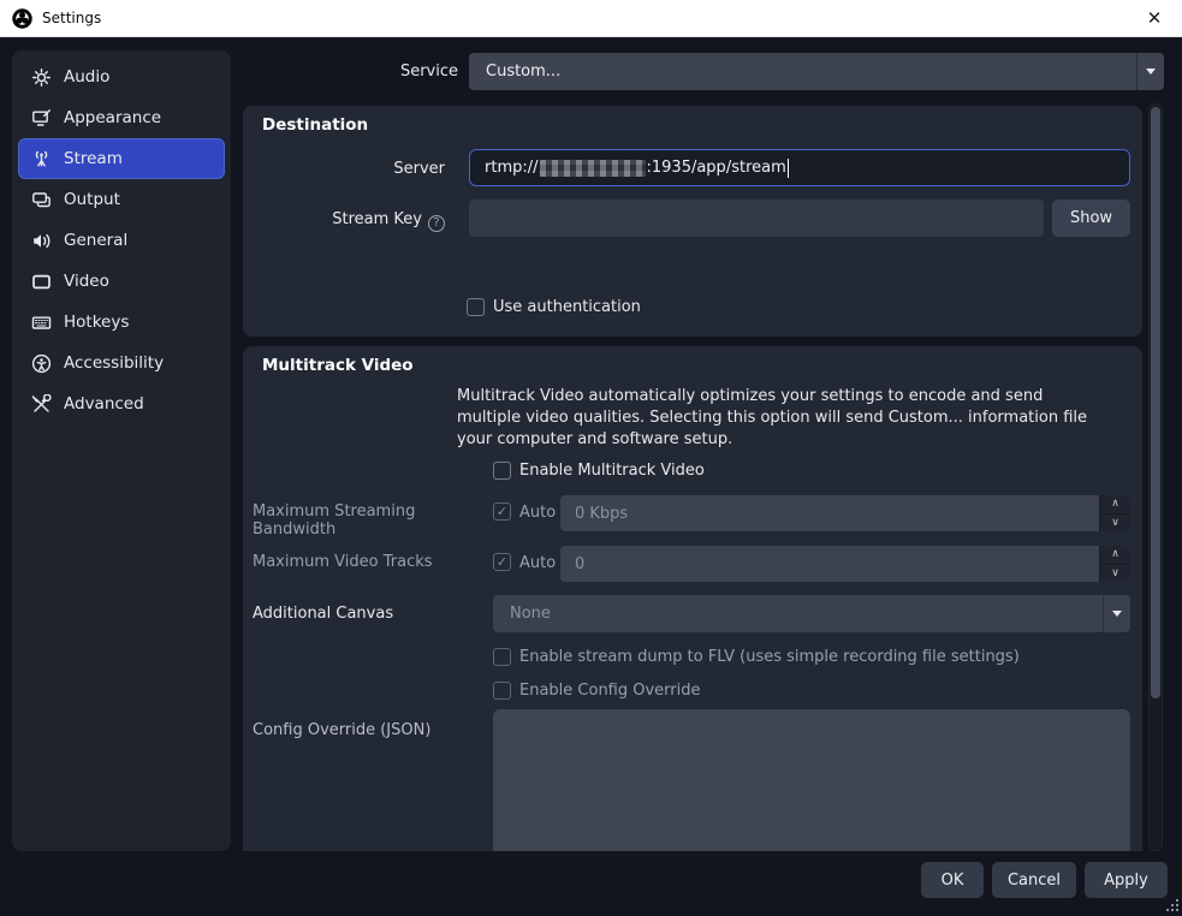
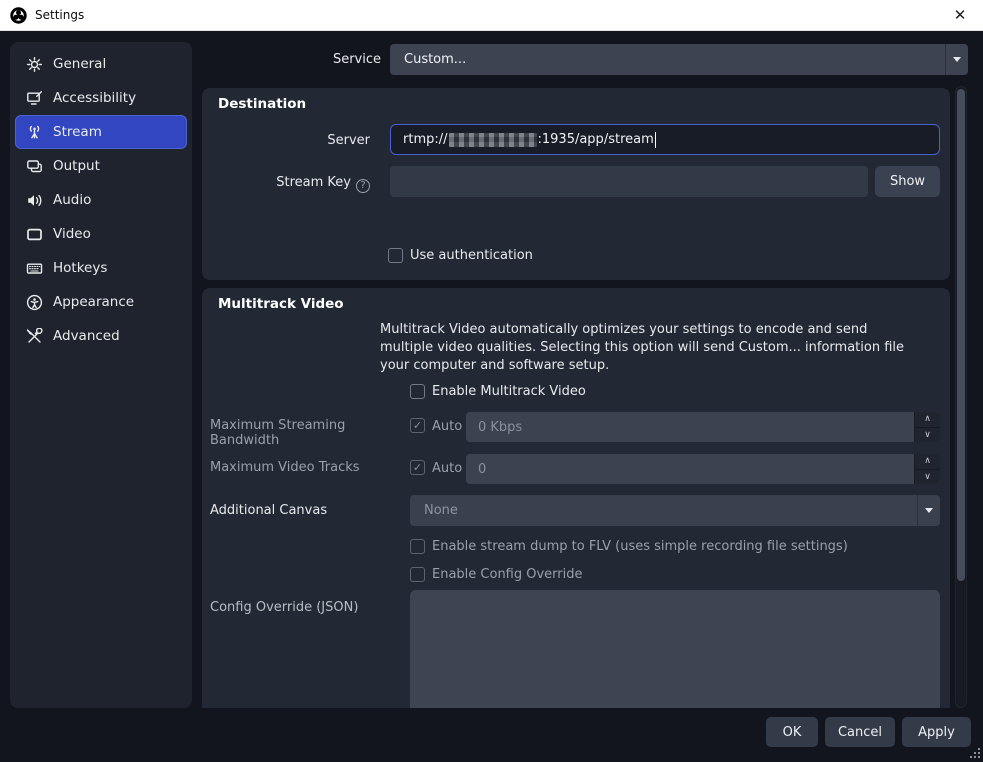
  Settings
  ✕
- Audio
+ General
- Appearance
+ Accessibility
  Stream
  Output
- General
+ Audio
  Video
  Hotkeys
- Accessibility
+ Appearance
  Advanced
  Service
  Custom...
  Destination
  Server
  rtmp://
  :1935/app/stream
  Stream Key ?
  Show
  Use authentication
  Multitrack Video
  Multitrack Video automatically optimizes your settings to encode and send multiple video qualities. Selecting this option will send Custom... information file your computer and software setup.
  Enable Multitrack Video
  Maximum Streaming Bandwidth
  ✓
  Auto
  0 Kbps
  ∧
  ∨
  Maximum Video Tracks
  ✓
  Auto
  0
  ∧
  ∨
  Additional Canvas
  None
  Enable stream dump to FLV (uses simple recording file settings)
  Enable Config Override
  Config Override (JSON)
  OK
  Cancel
  Apply
